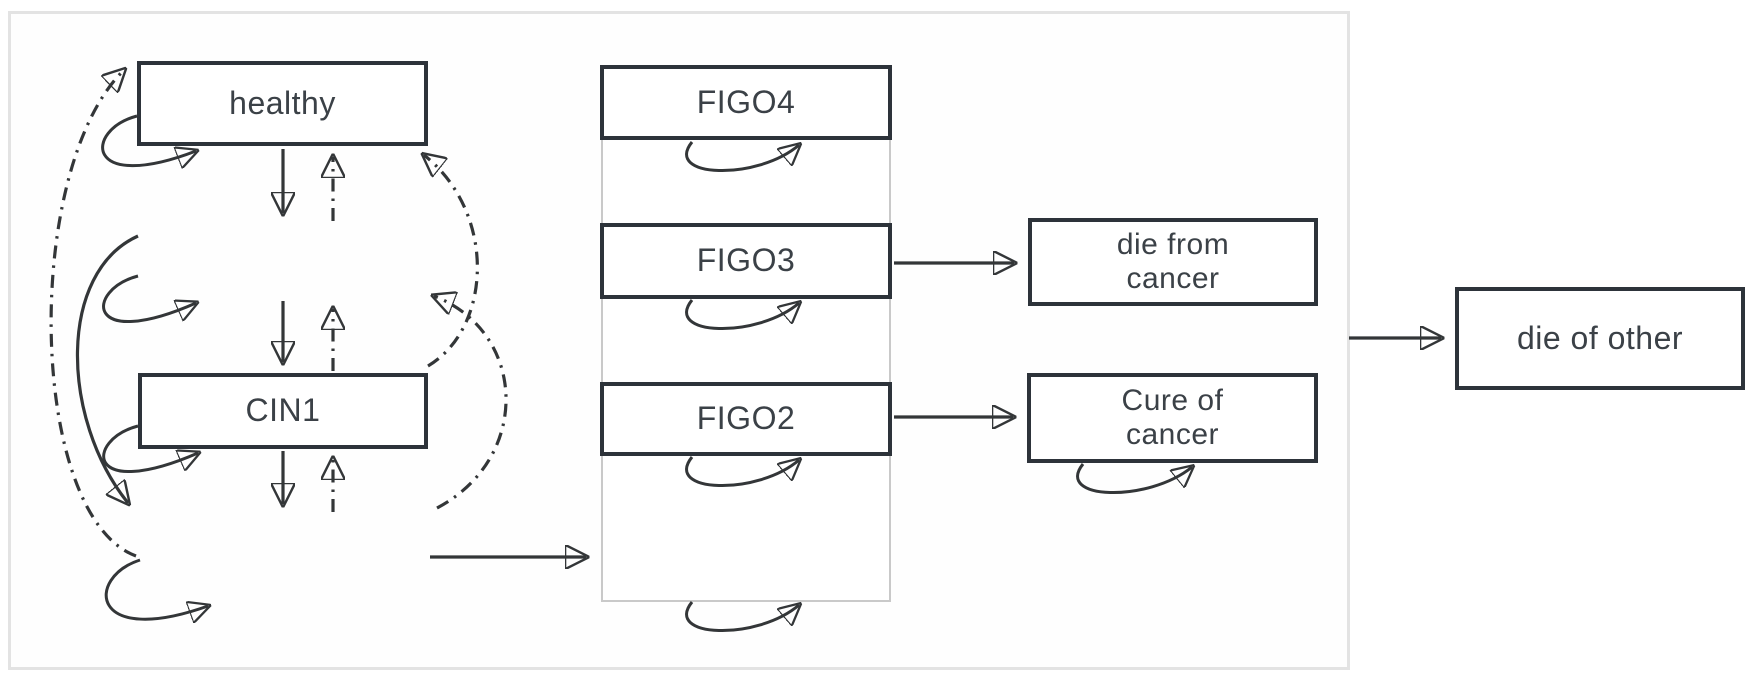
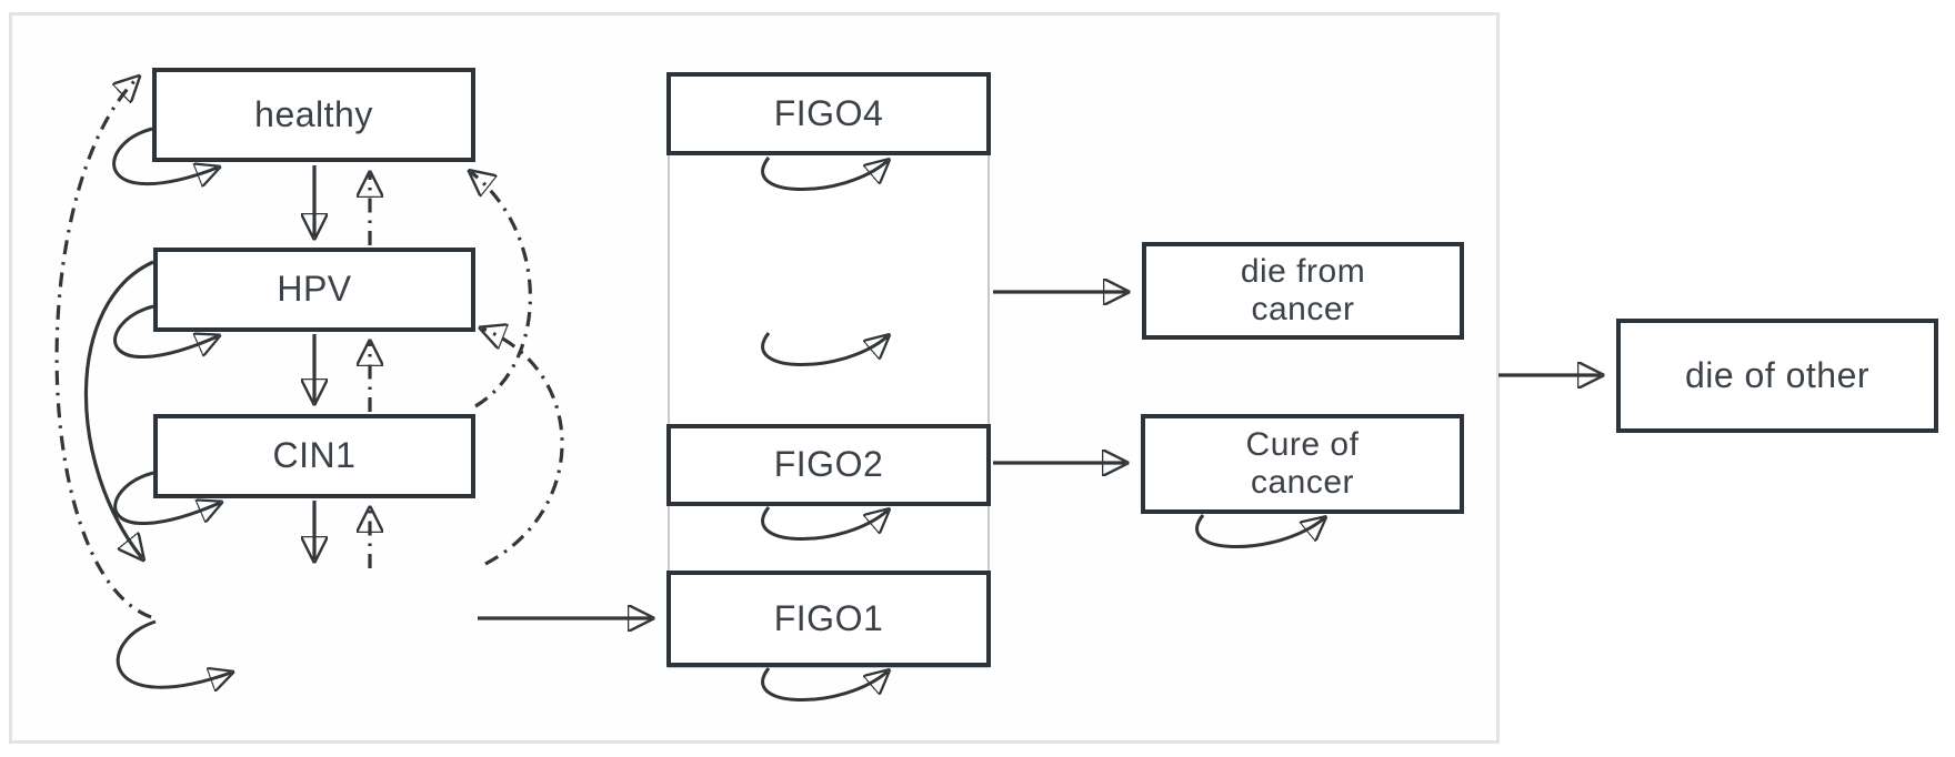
  healthy
+ HPV
  CIN1
  FIGO4
- FIGO3
  FIGO2
+ FIGO1
  die from
  cancer
  Cure of
  cancer
  die of other
